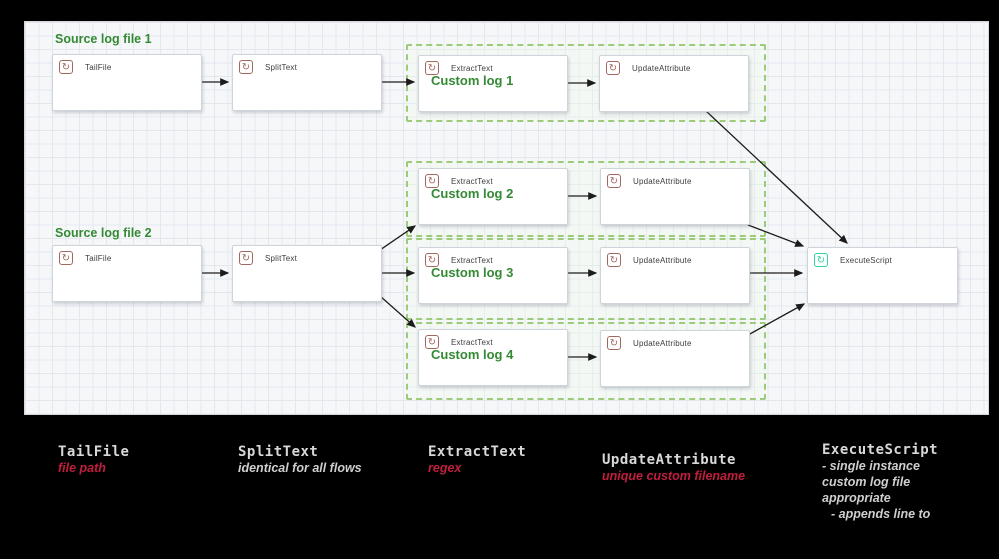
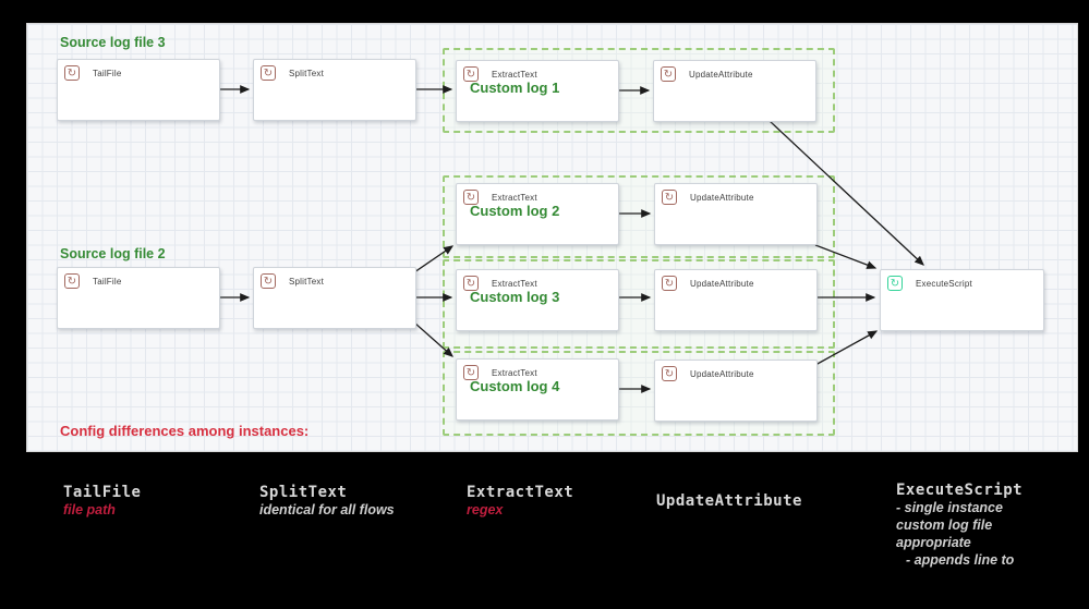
- Source log file 1
+ Source log file 3
  Source log file 2
+ Config differences among instances:
  ↻
  TailFile
  ↻
  SplitText
  ↻
  ExtractText
  Custom log 1
  ↻
  UpdateAttribute
  ↻
  ExtractText
  Custom log 2
  ↻
  UpdateAttribute
  ↻
  TailFile
  ↻
  SplitText
  ↻
  ExtractText
  Custom log 3
  ↻
  UpdateAttribute
  ↻
  ExtractText
  Custom log 4
  ↻
  UpdateAttribute
  ↻
  ExecuteScript
  TailFile
  file path
  SplitText
  identical for all flows
  ExtractText
  regex
  UpdateAttribute
- unique custom filename
  ExecuteScript
  - single instance
  custom log file
  appropriate
  - appends line to
